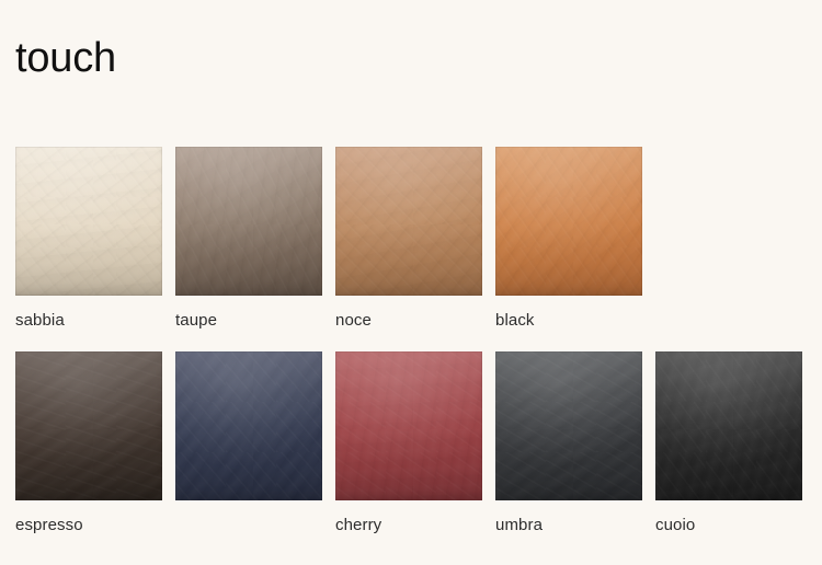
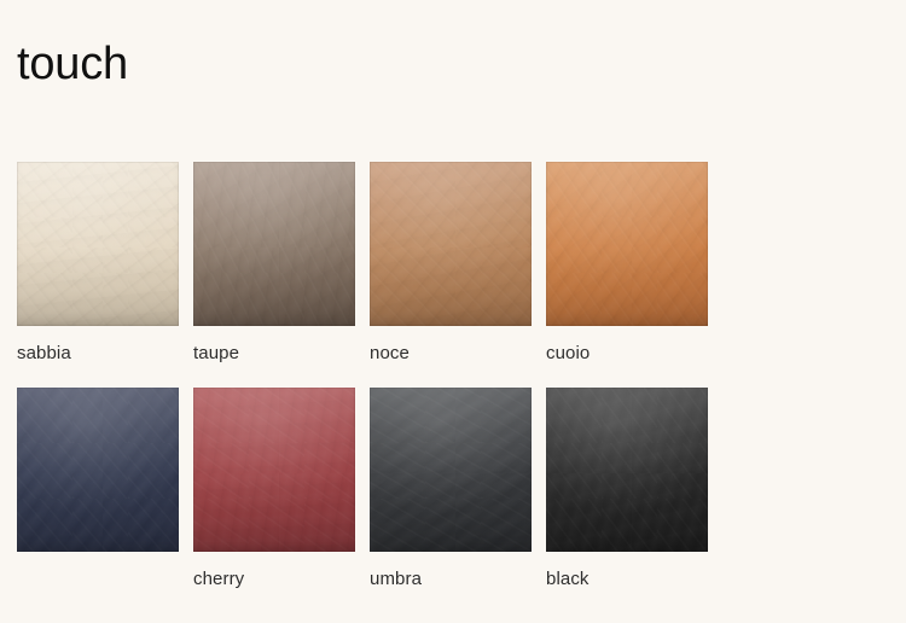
  touch
  sabbia
  taupe
  noce
- black
+ cuoio
- espresso
  cherry
  umbra
- cuoio
+ black
